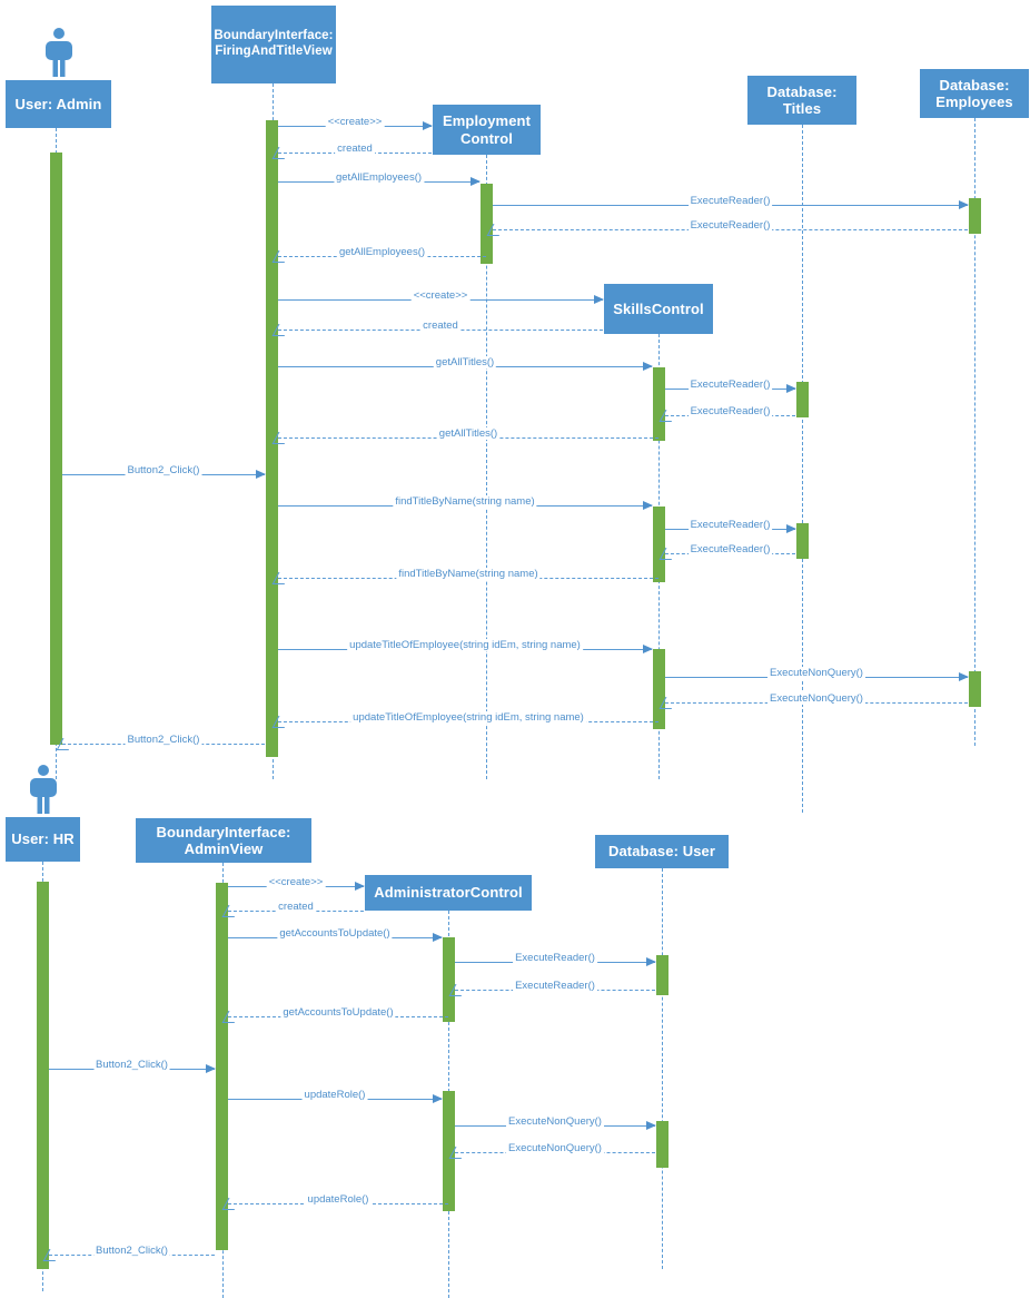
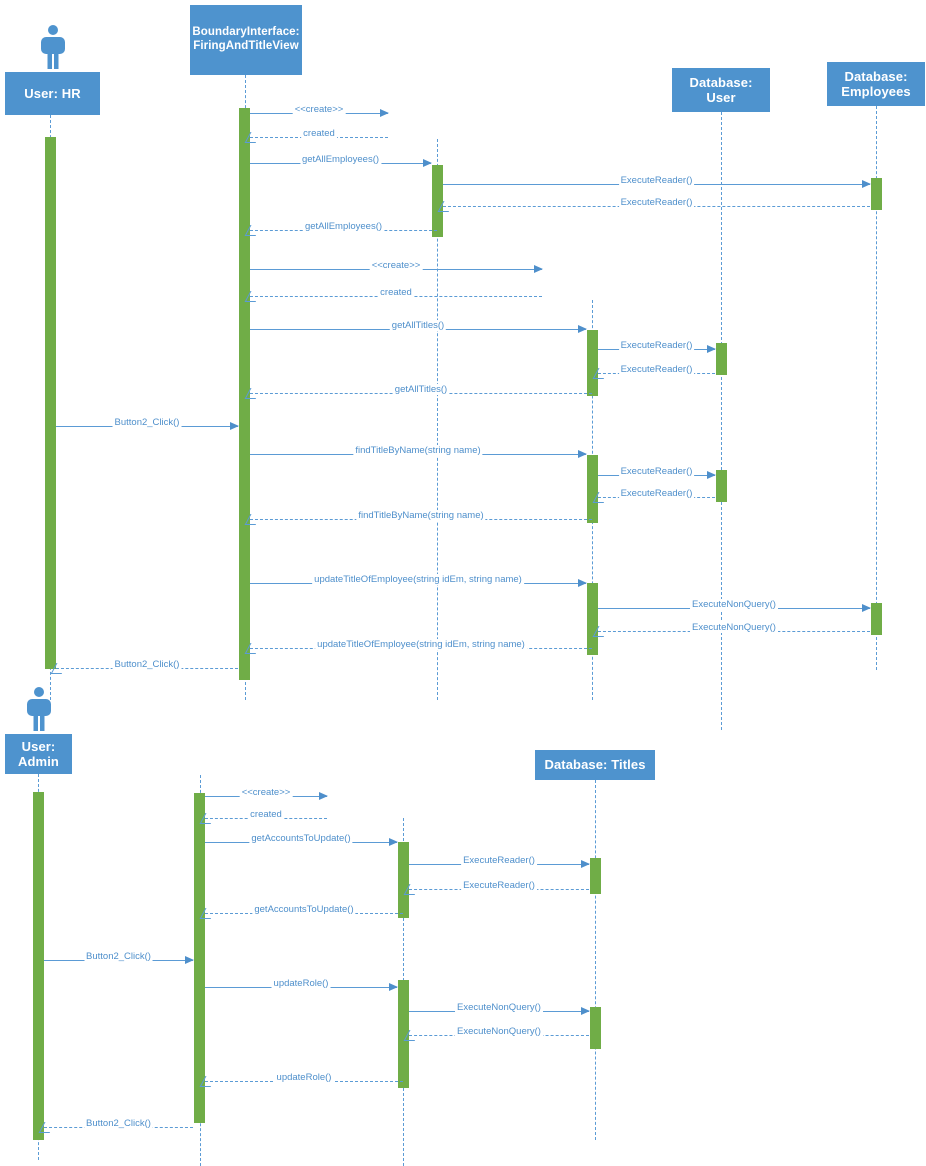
- User: Admin
+ User: HR
  BoundaryInterface: FiringAndTitleView
- Employment Control
- SkillsControl
- Database: Titles
+ Database: User
  Database: Employees
  <<create>>
  created
  getAllEmployees()
  ExecuteReader()
  ExecuteReader()
  getAllEmployees()
  <<create>>
  created
  getAllTitles()
  ExecuteReader()
  ExecuteReader()
  getAllTitles()
  Button2_Click()
  findTitleByName(string name)
  ExecuteReader()
  ExecuteReader()
  findTitleByName(string name)
  updateTitleOfEmployee(string idEm, string name)
  ExecuteNonQuery()
  ExecuteNonQuery()
  updateTitleOfEmployee(string idEm, string name)
  Button2_Click()
- User: HR
+ User: Admin
- BoundaryInterface: AdminView
- AdministratorControl
- Database: User
+ Database: Titles
  <<create>>
  created
  getAccountsToUpdate()
  ExecuteReader()
  ExecuteReader()
  getAccountsToUpdate()
  Button2_Click()
  updateRole()
  ExecuteNonQuery()
  ExecuteNonQuery()
  updateRole()
  Button2_Click()
